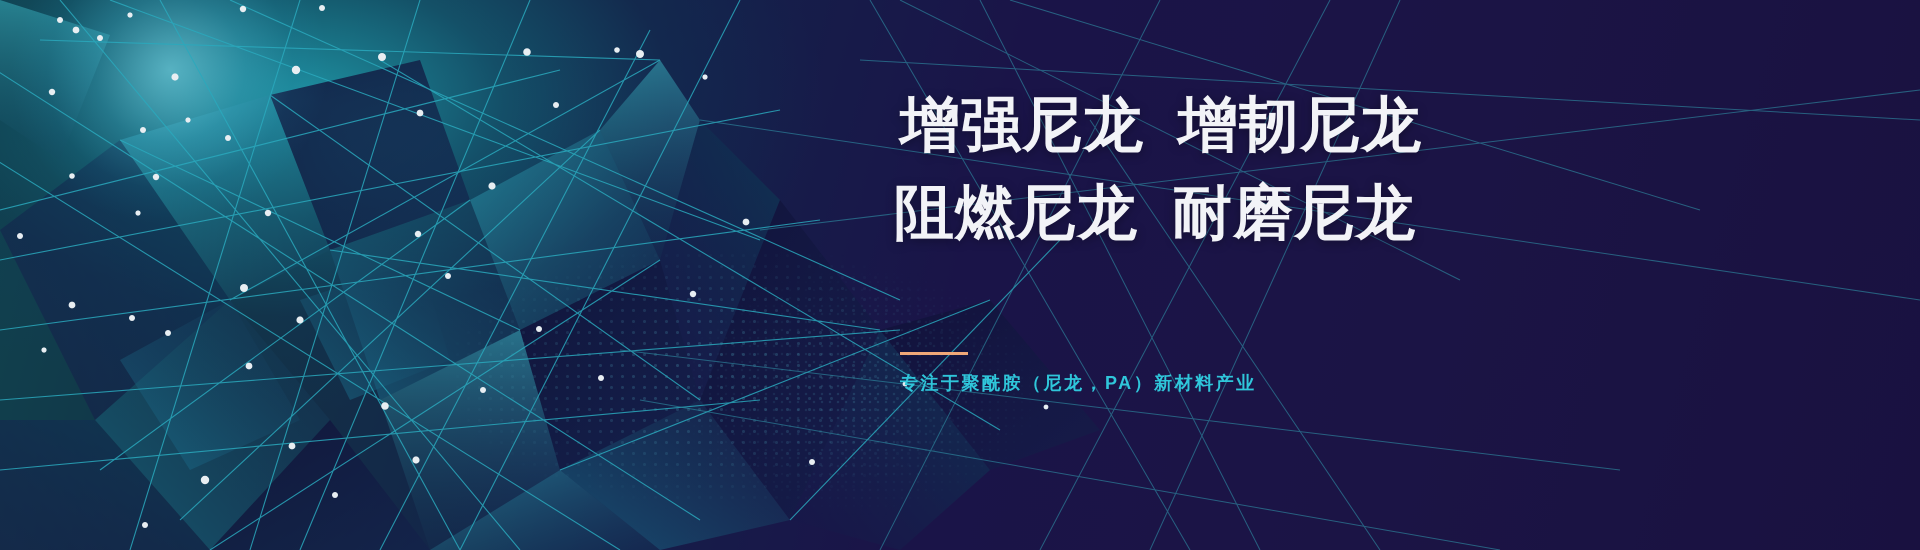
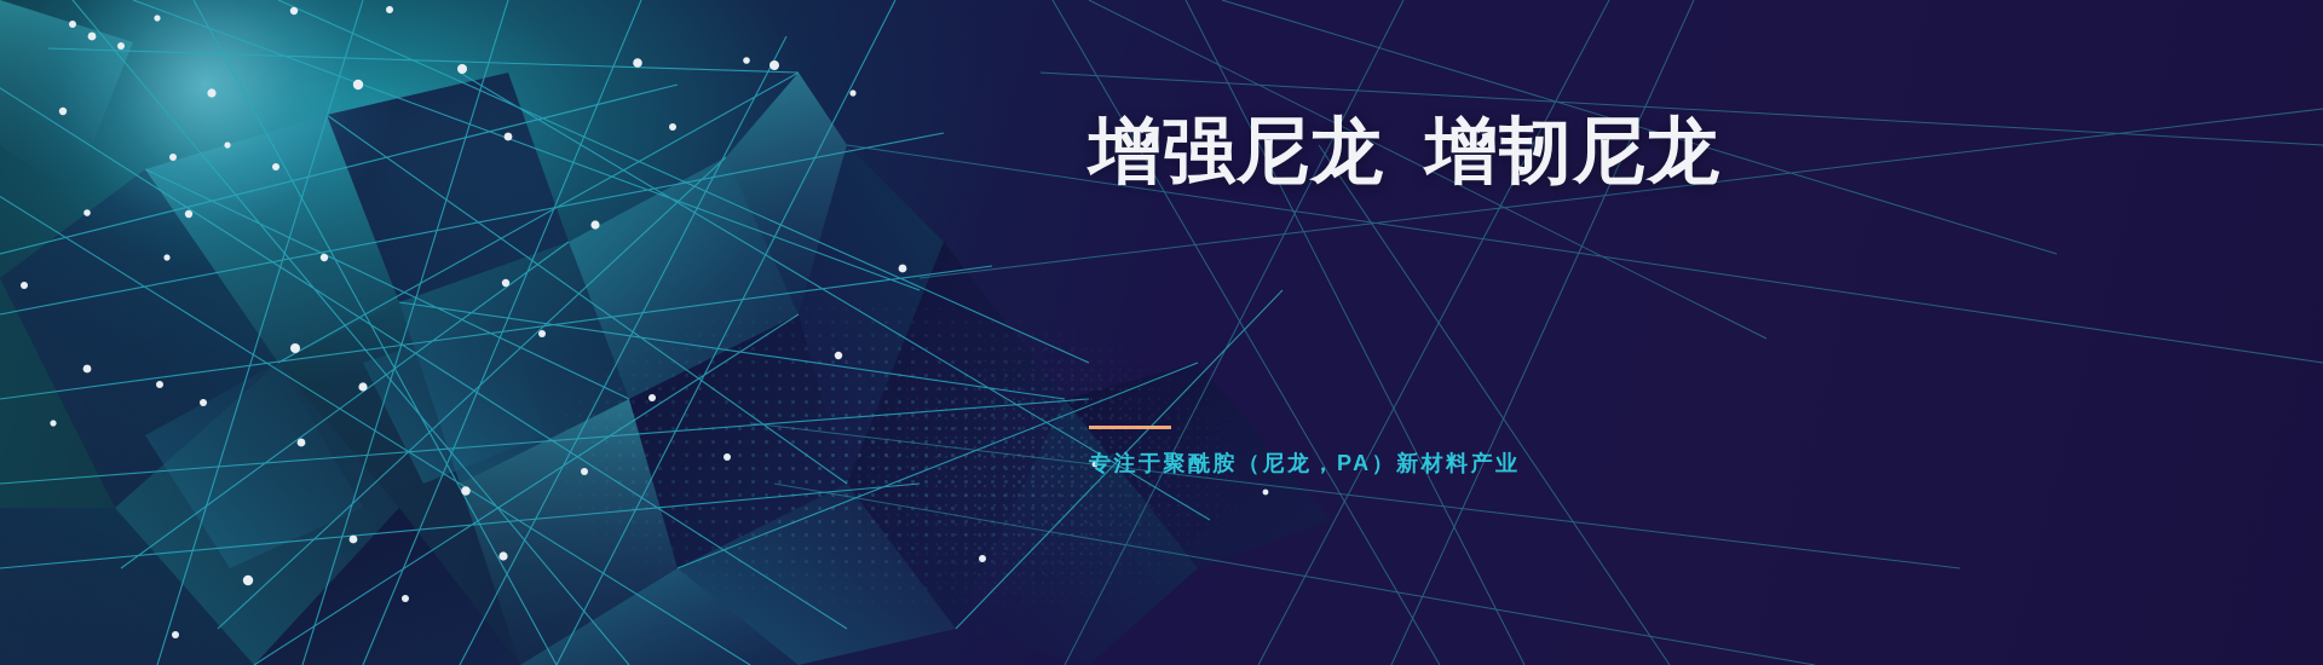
  增强尼龙 增韧尼龙
- 阻燃尼龙 耐磨尼龙
  专注于聚酰胺（尼龙，PA）新材料产业
